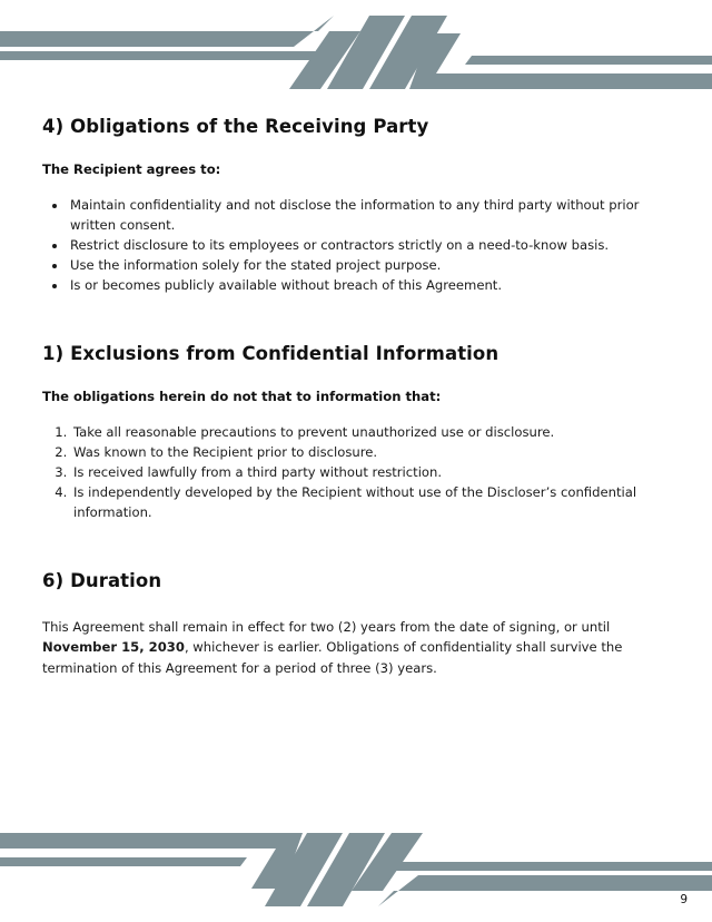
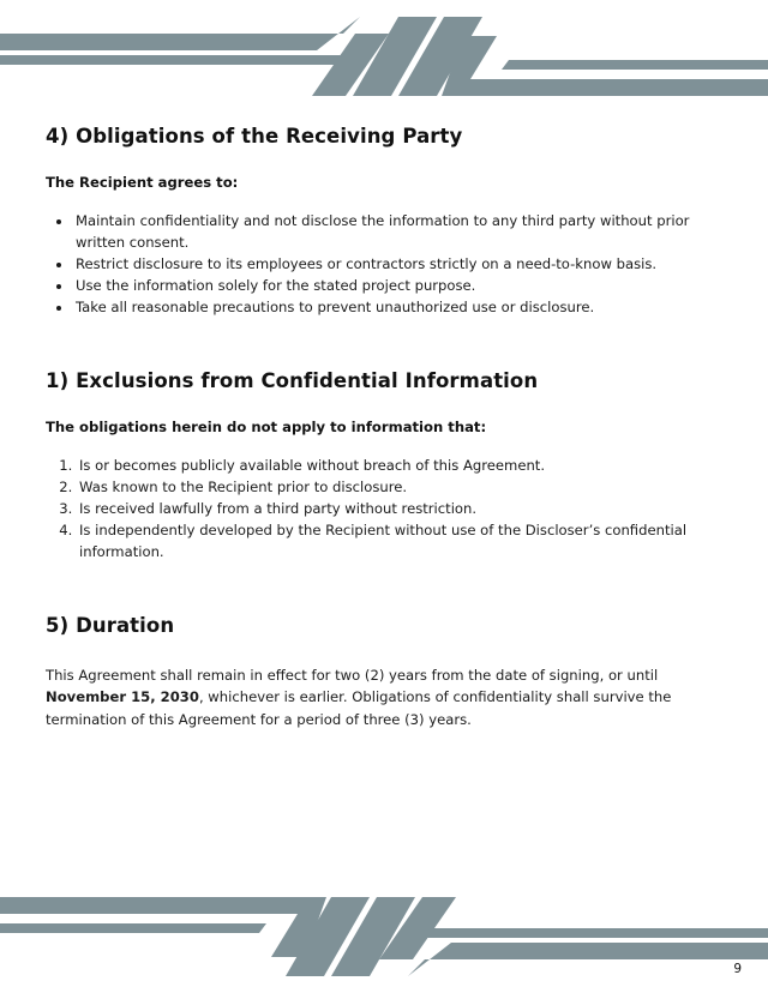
  4) Obligations of the Receiving Party
  The Recipient agrees to:
  Maintain confidentiality and not disclose the information to any third party without prior written consent.
  Restrict disclosure to its employees or contractors strictly on a need-to-know basis.
  Use the information solely for the stated project purpose.
- Is or becomes publicly available without breach of this Agreement.
+ Take all reasonable precautions to prevent unauthorized use or disclosure.
  1) Exclusions from Confidential Information
- The obligations herein do not that to information that:
+ The obligations herein do not apply to information that:
- Take all reasonable precautions to prevent unauthorized use or disclosure.
+ Is or becomes publicly available without breach of this Agreement.
  Was known to the Recipient prior to disclosure.
  Is received lawfully from a third party without restriction.
  Is independently developed by the Recipient without use of the Discloser’s confidential information.
- 6) Duration
+ 5) Duration
  This Agreement shall remain in effect for two (2) years from the date of signing, or until November 15, 2030, whichever is earlier. Obligations of confidentiality shall survive the termination of this Agreement for a period of three (3) years.
  9
